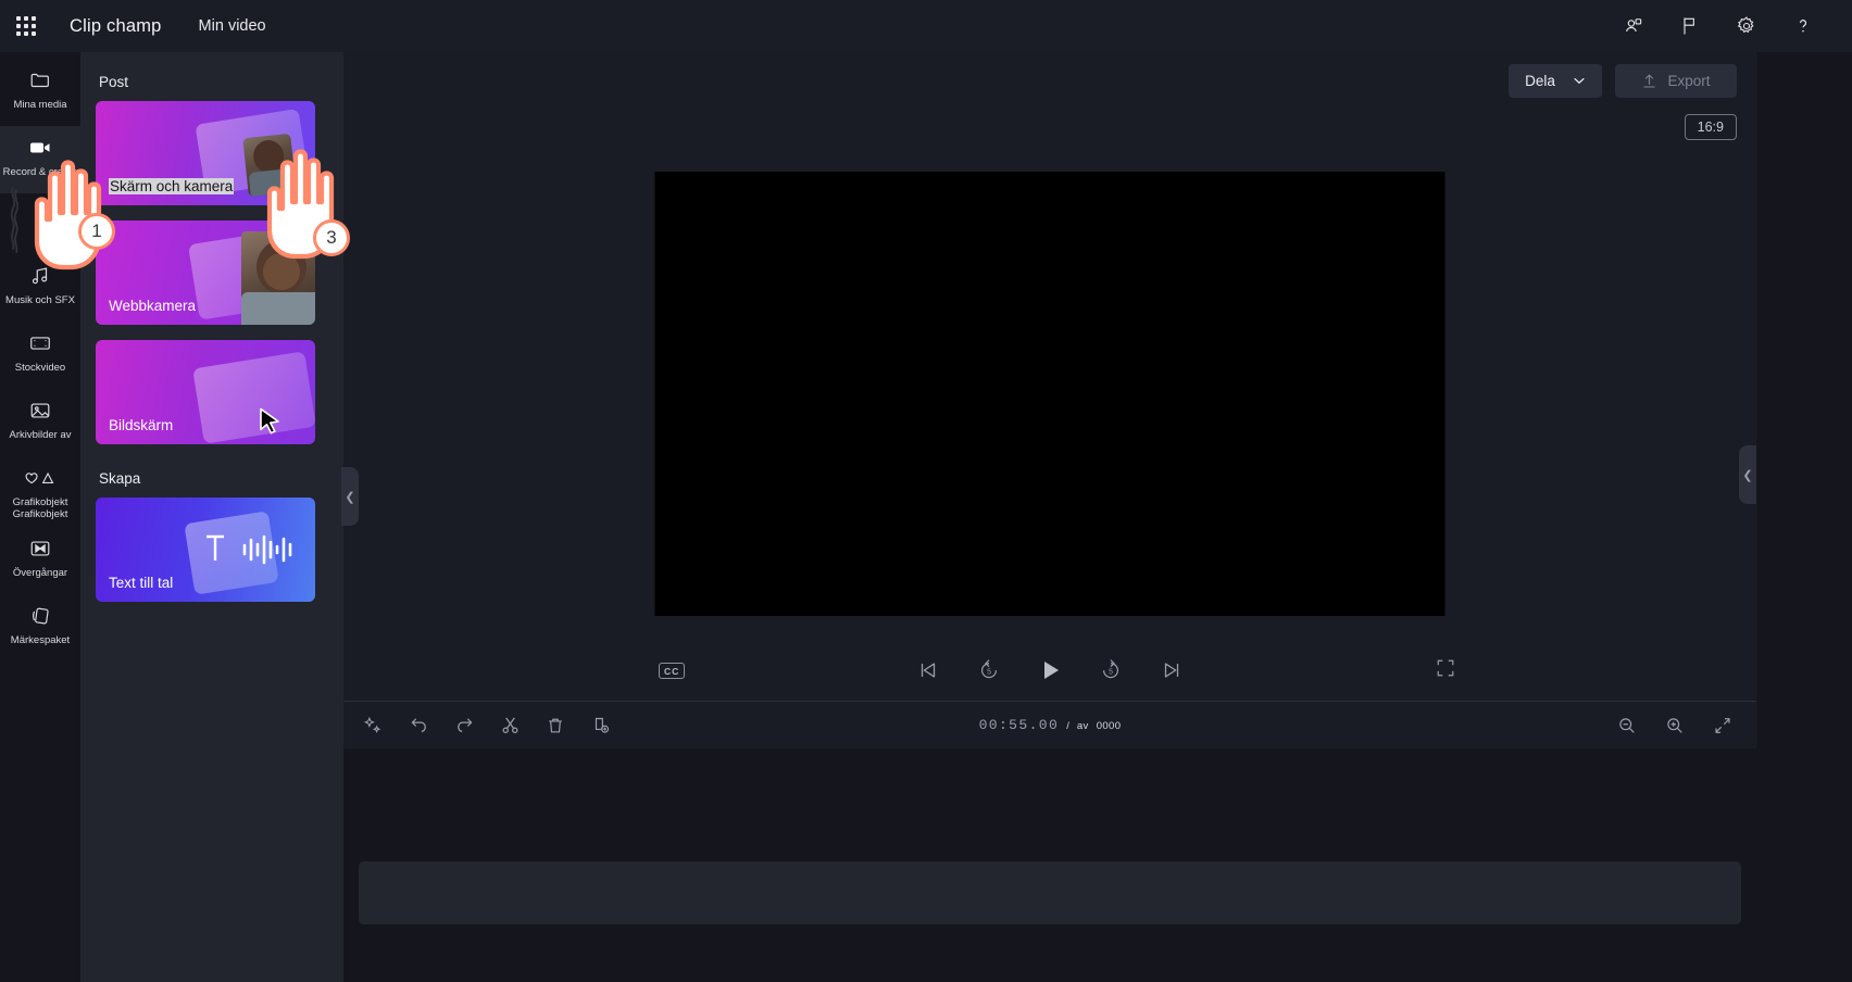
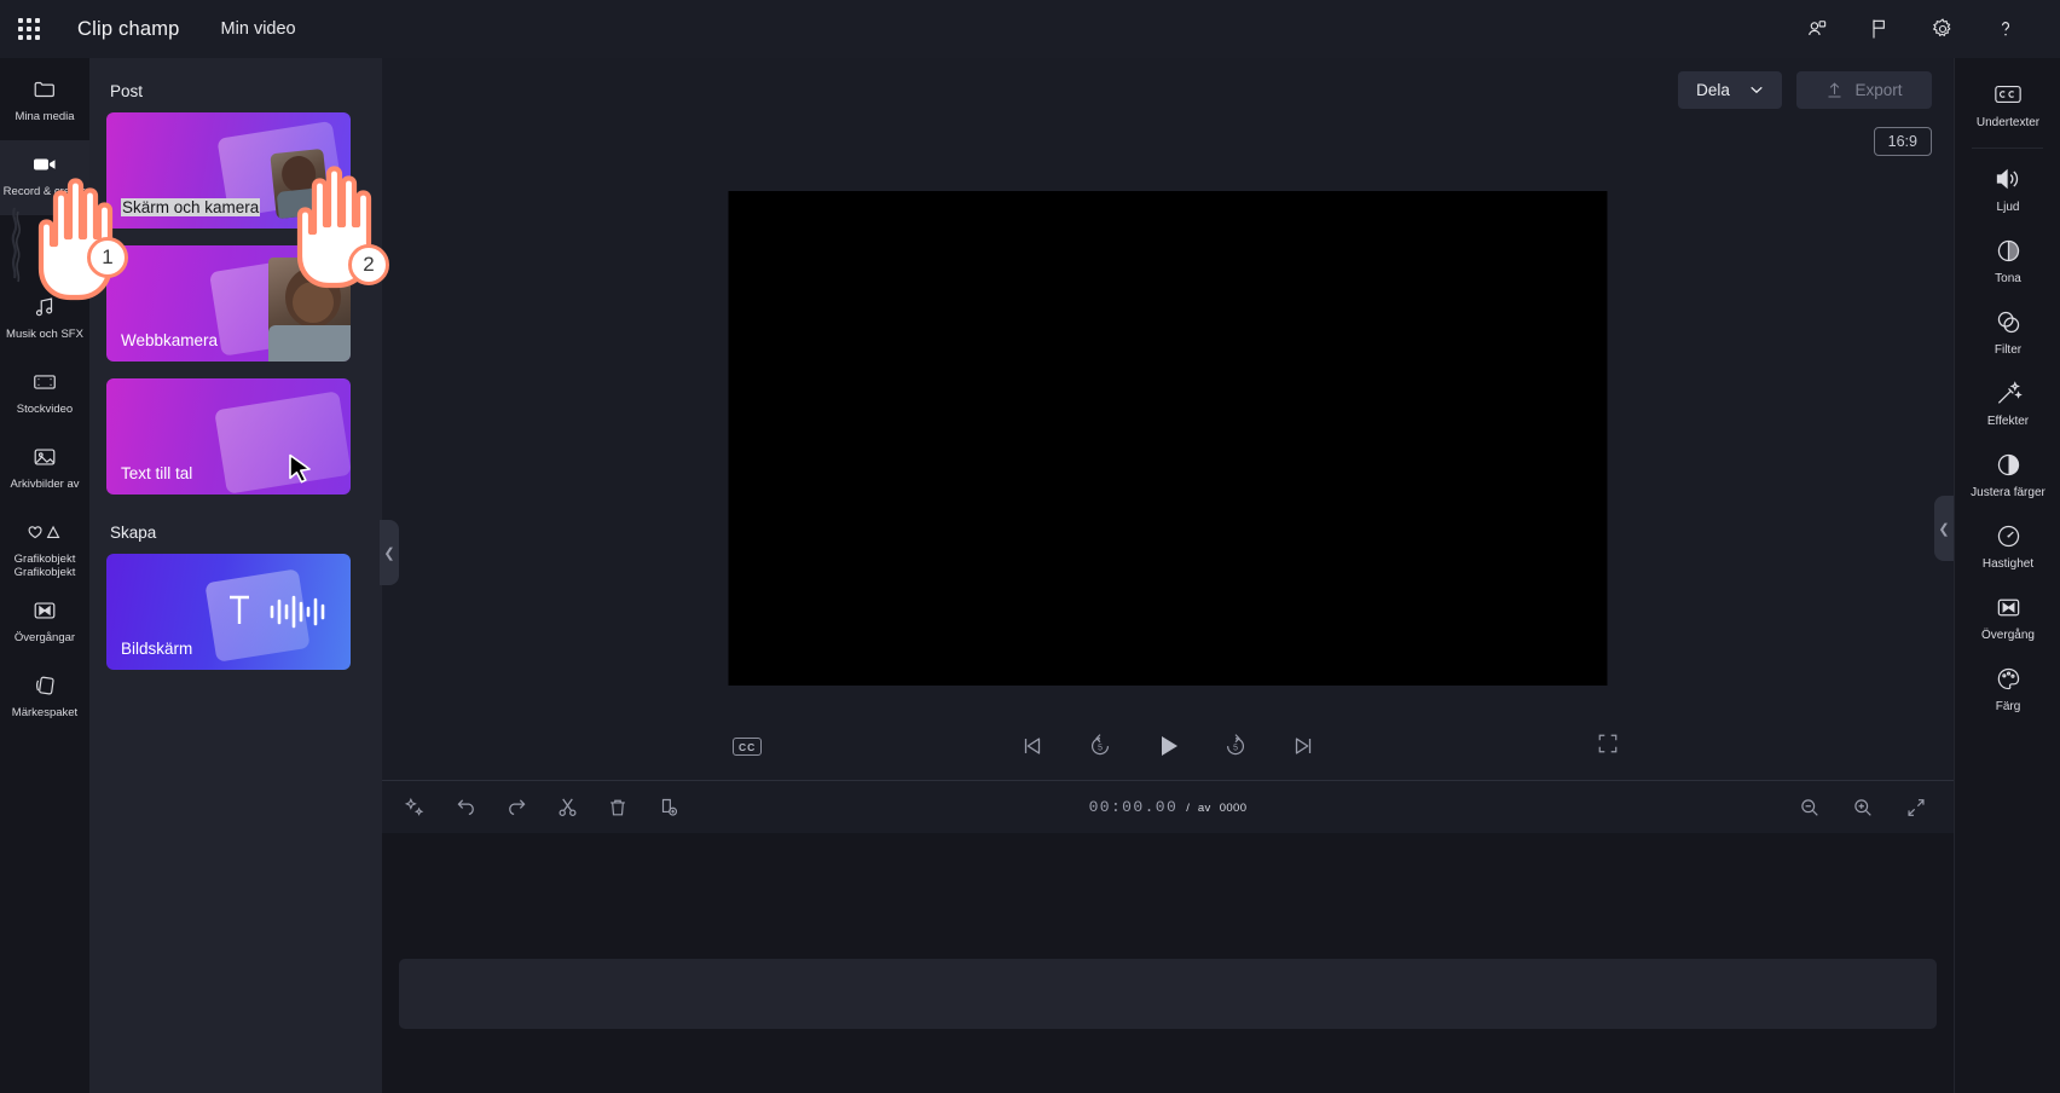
  Clip champ
  Min video
  Mina media
  Musik och SFX
  Stockvideo
  Arkivbilder av
  Grafikobjekt
  Grafikobjekt
  Övergångar
  Märkespaket
  Post
  Skärm och kamera
  Webbkamera
- Bildskärm
+ Text till tal
  Skapa
- Text till tal
+ Bildskärm
  ❮
  Dela
  Export
  16:9
  CC
- 00:55.00
+ 00:00.00
  /
  av
  0000
+ Undertexter
+ Ljud
+ Tona
+ Filter
+ Effekter
+ Justera färger
+ Hastighet
+ Övergång
+ Färg
  ❮
  1
- 3
+ 2
